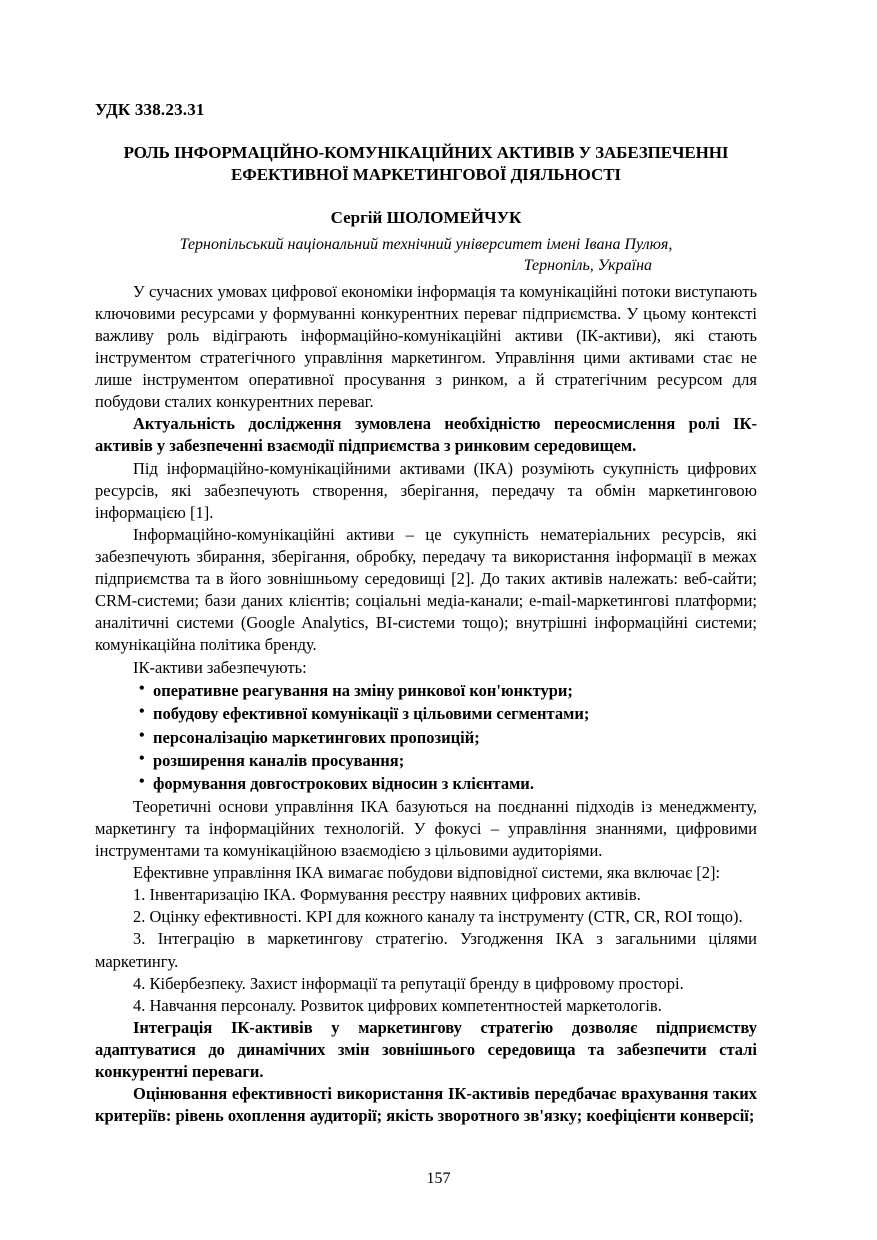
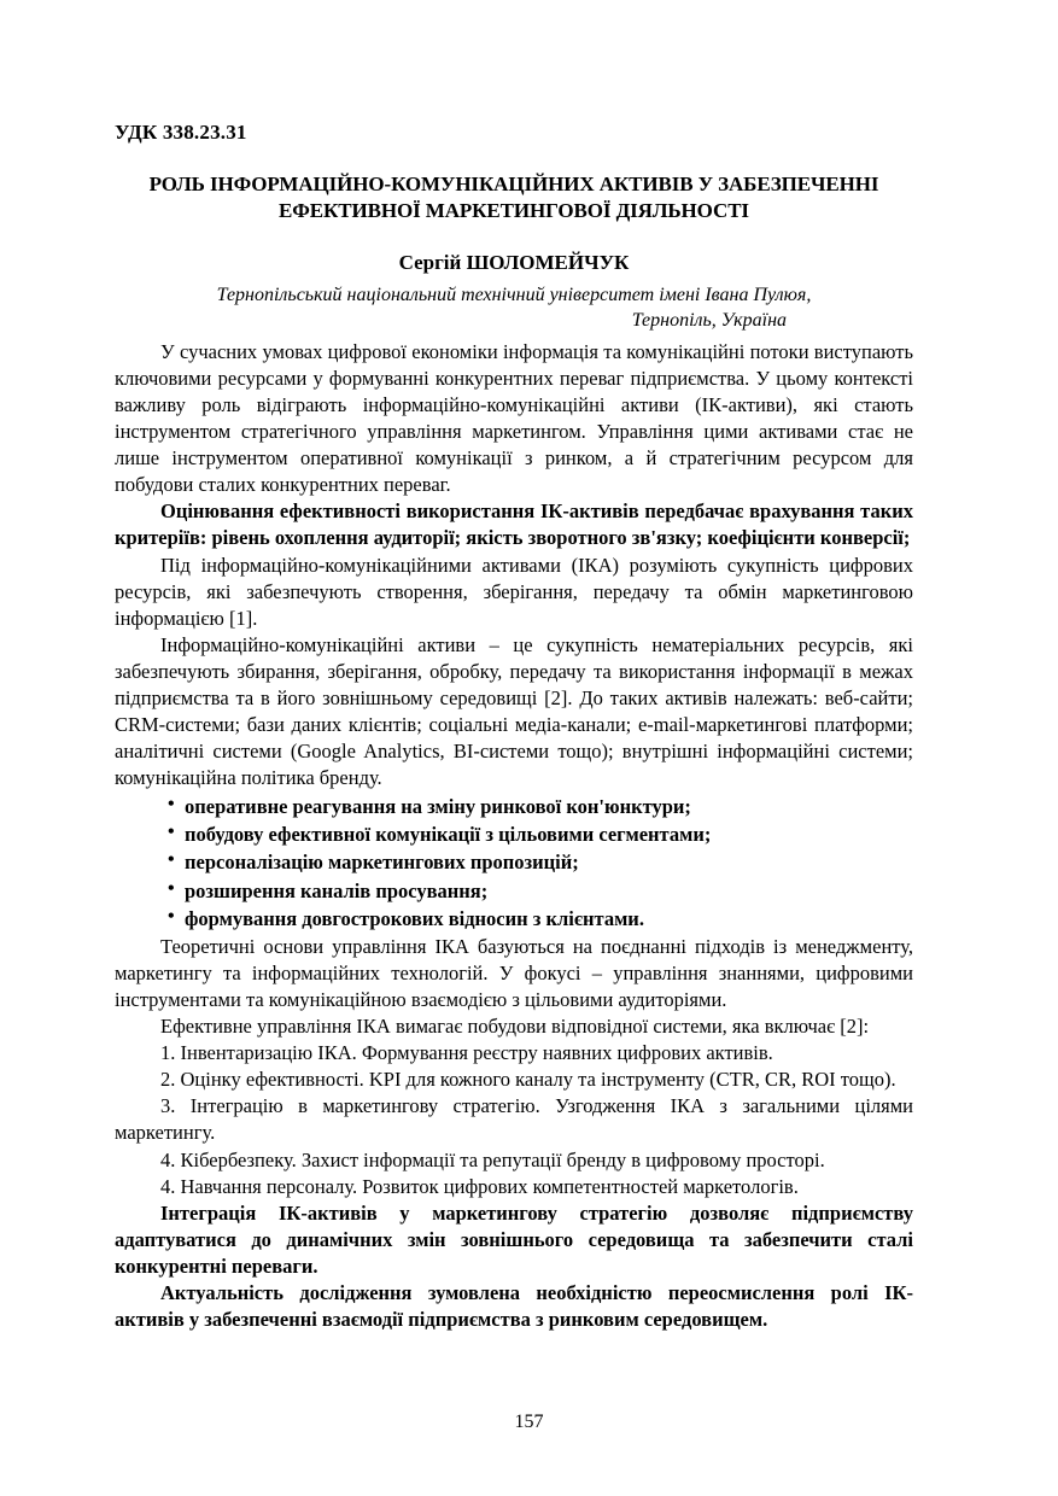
  УДК 338.23.31
  РОЛЬ ІНФОРМАЦІЙНО-КОМУНІКАЦІЙНИХ АКТИВІВ У ЗАБЕЗПЕЧЕННІ ЕФЕКТИВНОЇ МАРКЕТИНГОВОЇ ДІЯЛЬНОСТІ
  Сергій ШОЛОМЕЙЧУК
  Тернопільський національний технічний університет імені Івана Пулюя,
  Тернопіль, Україна
- У сучасних умовах цифрової економіки інформація та комунікаційні потоки виступають ключовими ресурсами у формуванні конкурентних переваг підприємства. У цьому контексті важливу роль відіграють інформаційно-комунікаційні активи (ІК-активи), які стають інструментом стратегічного управління маркетингом. Управління цими активами стає не лише інструментом оперативної просування з ринком, а й стратегічним ресурсом для побудови сталих конкурентних переваг.
+ У сучасних умовах цифрової економіки інформація та комунікаційні потоки виступають ключовими ресурсами у формуванні конкурентних переваг підприємства. У цьому контексті важливу роль відіграють інформаційно-комунікаційні активи (ІК-активи), які стають інструментом стратегічного управління маркетингом. Управління цими активами стає не лише інструментом оперативної комунікації з ринком, а й стратегічним ресурсом для побудови сталих конкурентних переваг.
- Актуальність дослідження зумовлена необхідністю переосмислення ролі ІК-активів у забезпеченні взаємодії підприємства з ринковим середовищем.
+ Оцінювання ефективності використання ІК-активів передбачає врахування таких критеріїв: рівень охоплення аудиторії; якість зворотного зв'язку; коефіцієнти конверсії;
  Під інформаційно-комунікаційними активами (ІКА) розуміють сукупність цифрових ресурсів, які забезпечують створення, зберігання, передачу та обмін маркетинговою інформацією [1].
  Інформаційно-комунікаційні активи – це сукупність нематеріальних ресурсів, які забезпечують збирання, зберігання, обробку, передачу та використання інформації в межах підприємства та в його зовнішньому середовищі [2]. До таких активів належать: веб-сайти; CRM-системи; бази даних клієнтів; соціальні медіа-канали; e-mail-маркетингові платформи; аналітичні системи (Google Analytics, BI-системи тощо); внутрішні інформаційні системи; комунікаційна політика бренду.
- ІК-активи забезпечують:
  оперативне реагування на зміну ринкової кон'юнктури;
  побудову ефективної комунікації з цільовими сегментами;
  персоналізацію маркетингових пропозицій;
  розширення каналів просування;
  формування довгострокових відносин з клієнтами.
  Теоретичні основи управління ІКА базуються на поєднанні підходів із менеджменту, маркетингу та інформаційних технологій. У фокусі – управління знаннями, цифровими інструментами та комунікаційною взаємодією з цільовими аудиторіями.
  Ефективне управління ІКА вимагає побудови відповідної системи, яка включає [2]:
  1. Інвентаризацію ІКА. Формування реєстру наявних цифрових активів.
  2. Оцінку ефективності. KPI для кожного каналу та інструменту (CTR, CR, ROI тощо).
  3. Інтеграцію в маркетингову стратегію. Узгодження ІКА з загальними цілями маркетингу.
  4. Кібербезпеку. Захист інформації та репутації бренду в цифровому просторі.
  4. Навчання персоналу. Розвиток цифрових компетентностей маркетологів.
  Інтеграція ІК-активів у маркетингову стратегію дозволяє підприємству адаптуватися до динамічних змін зовнішнього середовища та забезпечити сталі конкурентні переваги.
- Оцінювання ефективності використання ІК-активів передбачає врахування таких критеріїв: рівень охоплення аудиторії; якість зворотного зв'язку; коефіцієнти конверсії;
+ Актуальність дослідження зумовлена необхідністю переосмислення ролі ІК-активів у забезпеченні взаємодії підприємства з ринковим середовищем.
  157
